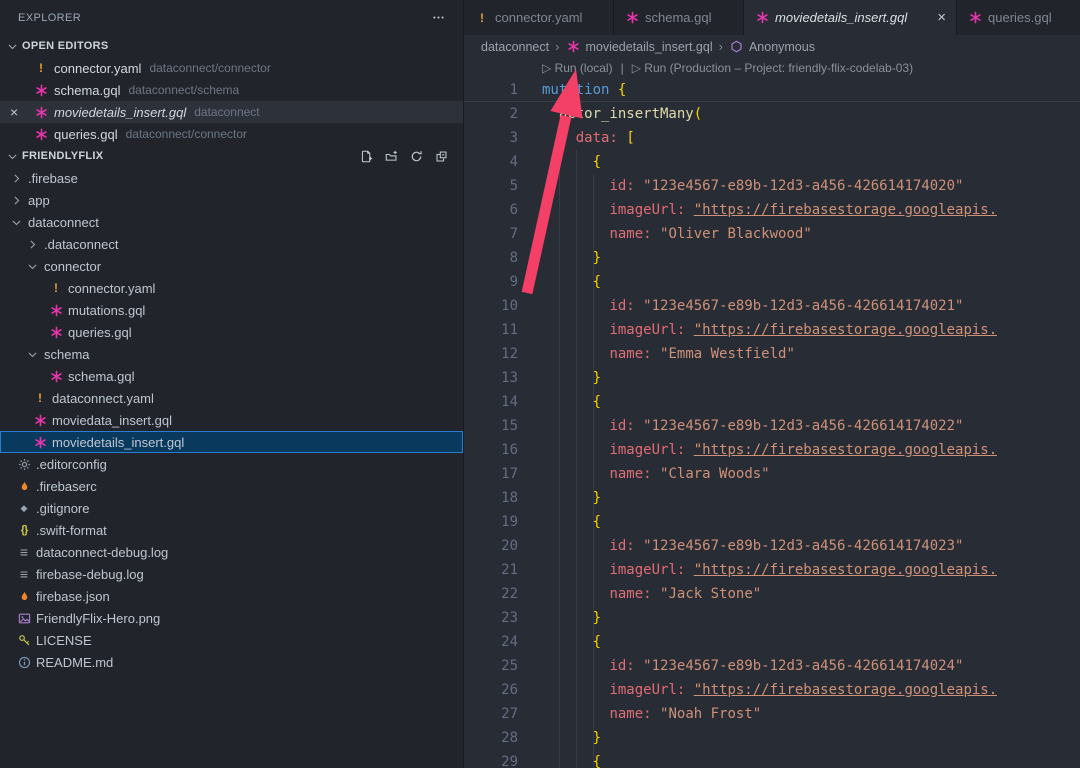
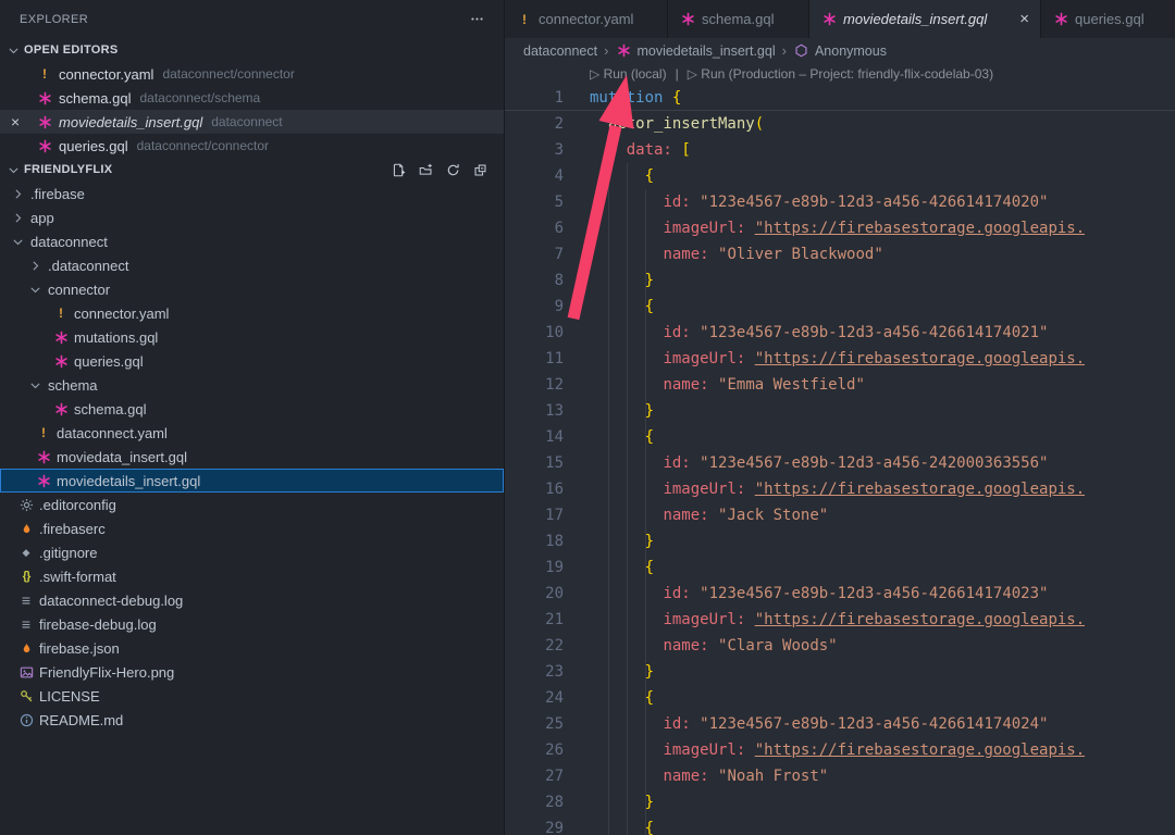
  EXPLORER
  OPEN EDITORS
  !
  connector.yaml
  dataconnect/connector
  schema.gql
  dataconnect/schema
  ×
  moviedetails_insert.gql
  dataconnect
  queries.gql
  dataconnect/connector
  FRIENDLYFLIX
  .firebase
  app
  dataconnect
  .dataconnect
  connector
  !
  connector.yaml
  mutations.gql
  queries.gql
  schema
  schema.gql
  !
  dataconnect.yaml
  moviedata_insert.gql
  moviedetails_insert.gql
  .editorconfig
  .firebaserc
  ◆
  .gitignore
  {}
  .swift-format
  ≡
  dataconnect-debug.log
  ≡
  firebase-debug.log
  firebase.json
  FriendlyFlix-Hero.png
  LICENSE
  README.md
  !
  connector.yaml
  schema.gql
  moviedetails_insert.gql
  ×
  queries.gql
  dataconnect
  ›
  moviedetails_insert.gql
  ›
  Anonymous
  ▷ Run (local)
  |
  ▷ Run (Production – Project: friendly-flix-codelab-03)
  1
  muttion {
  2
  aor_insertMany(
  3
  data: [
  4
  {
  5
  id: "123e4567-e89b-12d3-a456-426614174020"
  6
  imageUrl: "https://firebasestorage.googleapis.
  7
  name: "Oliver Blackwood"
  8
  }
  9
  {
  10
  id: "123e4567-e89b-12d3-a456-426614174021"
  11
  imageUrl: "https://firebasestorage.googleapis.
  12
  name: "Emma Westfield"
  13
  }
  14
  {
  15
- id: "123e4567-e89b-12d3-a456-426614174022"
+ id: "123e4567-e89b-12d3-a456-242000363556"
  16
  imageUrl: "https://firebasestorage.googleapis.
  17
- name: "Clara Woods"
+ name: "Jack Stone"
  18
  }
  19
  {
  20
  id: "123e4567-e89b-12d3-a456-426614174023"
  21
  imageUrl: "https://firebasestorage.googleapis.
  22
- name: "Jack Stone"
+ name: "Clara Woods"
  23
  }
  24
  {
  25
  id: "123e4567-e89b-12d3-a456-426614174024"
  26
  imageUrl: "https://firebasestorage.googleapis.
  27
  name: "Noah Frost"
  28
  }
  29
  {
